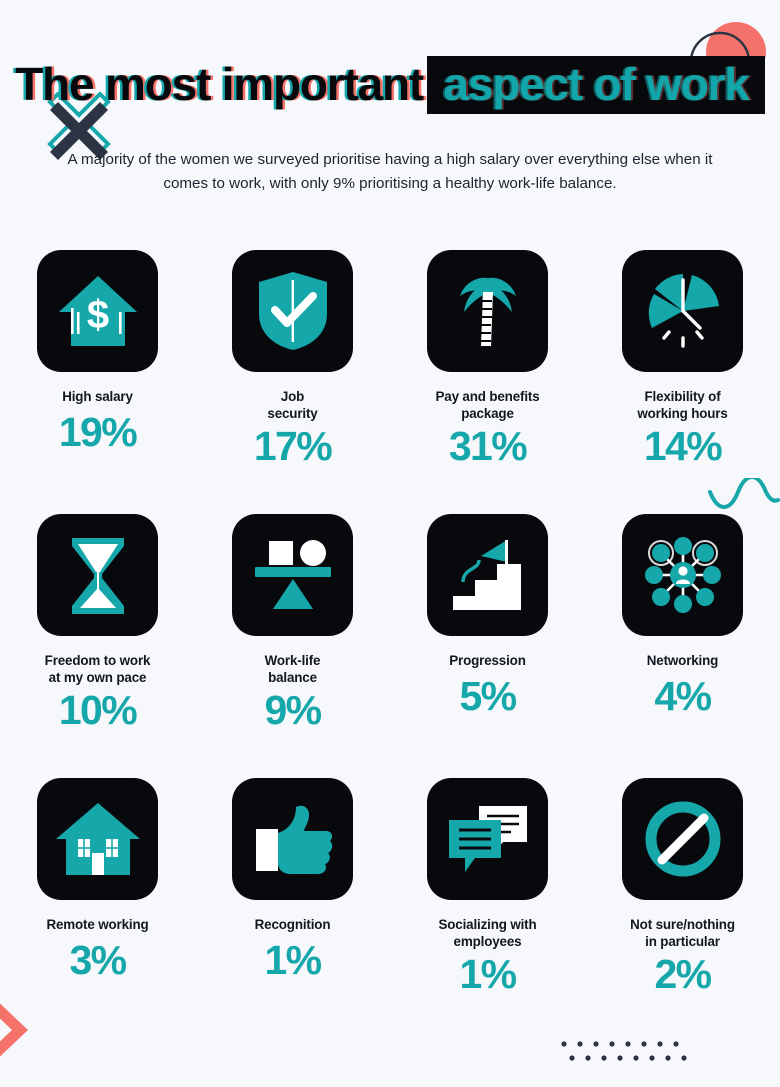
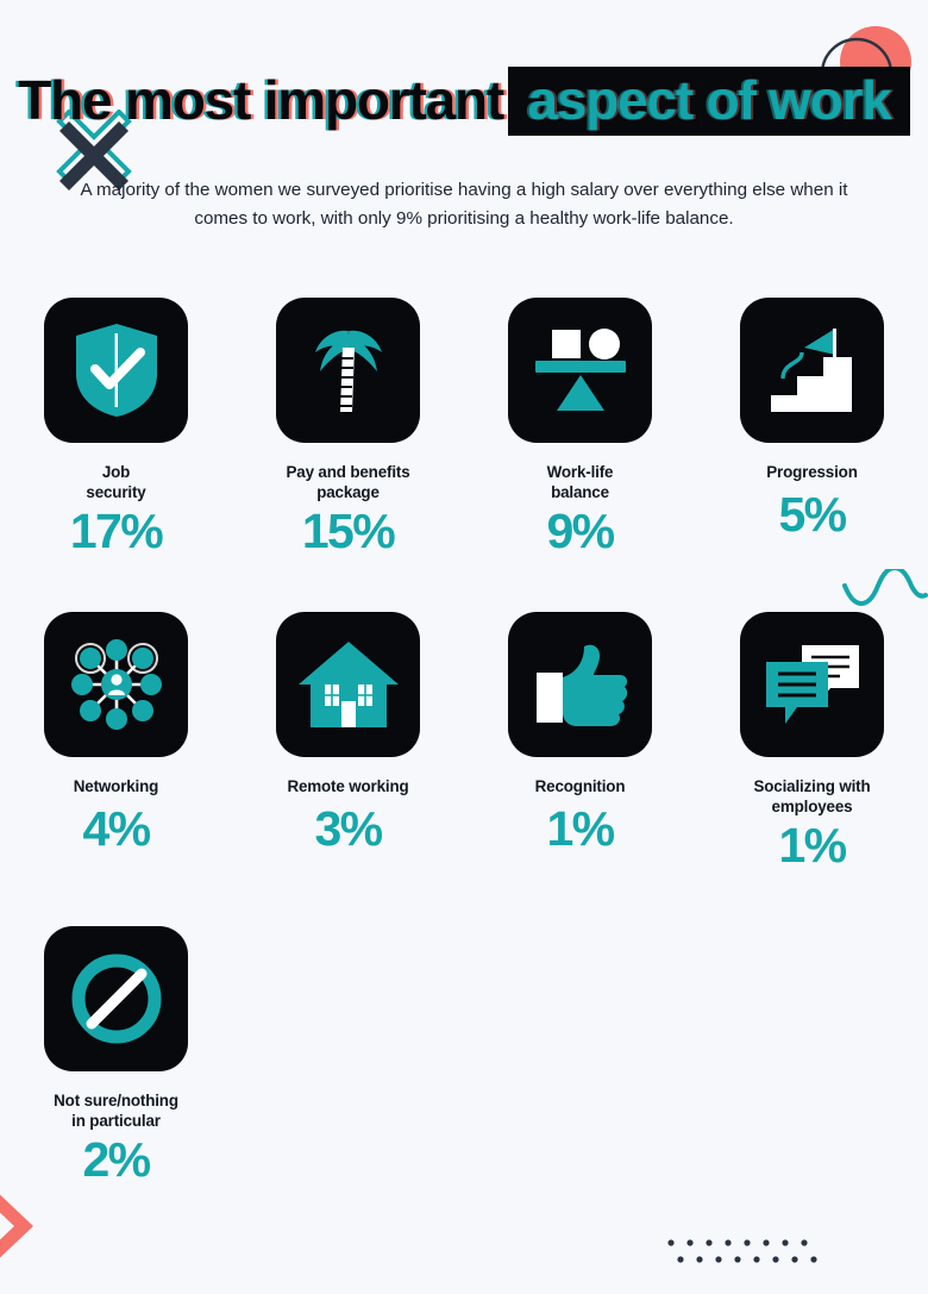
  The most important
  aspect of work
  A majority of the women we surveyed prioritise having a high salary over everything else when it comes to work, with only 9% prioritising a healthy work-life balance.
- $
- High salary
- 19%
  Job
  security
  17%
  Pay and benefits
  package
- 31%
+ 15%
- Flexibility of
- working hours
- 14%
- Freedom to work
- at my own pace
- 10%
  Work-life
  balance
  9%
  Progression
  5%
  Networking
  4%
  Remote working
  3%
  Recognition
  1%
  Socializing with
  employees
  1%
  Not sure/nothing
  in particular
  2%
